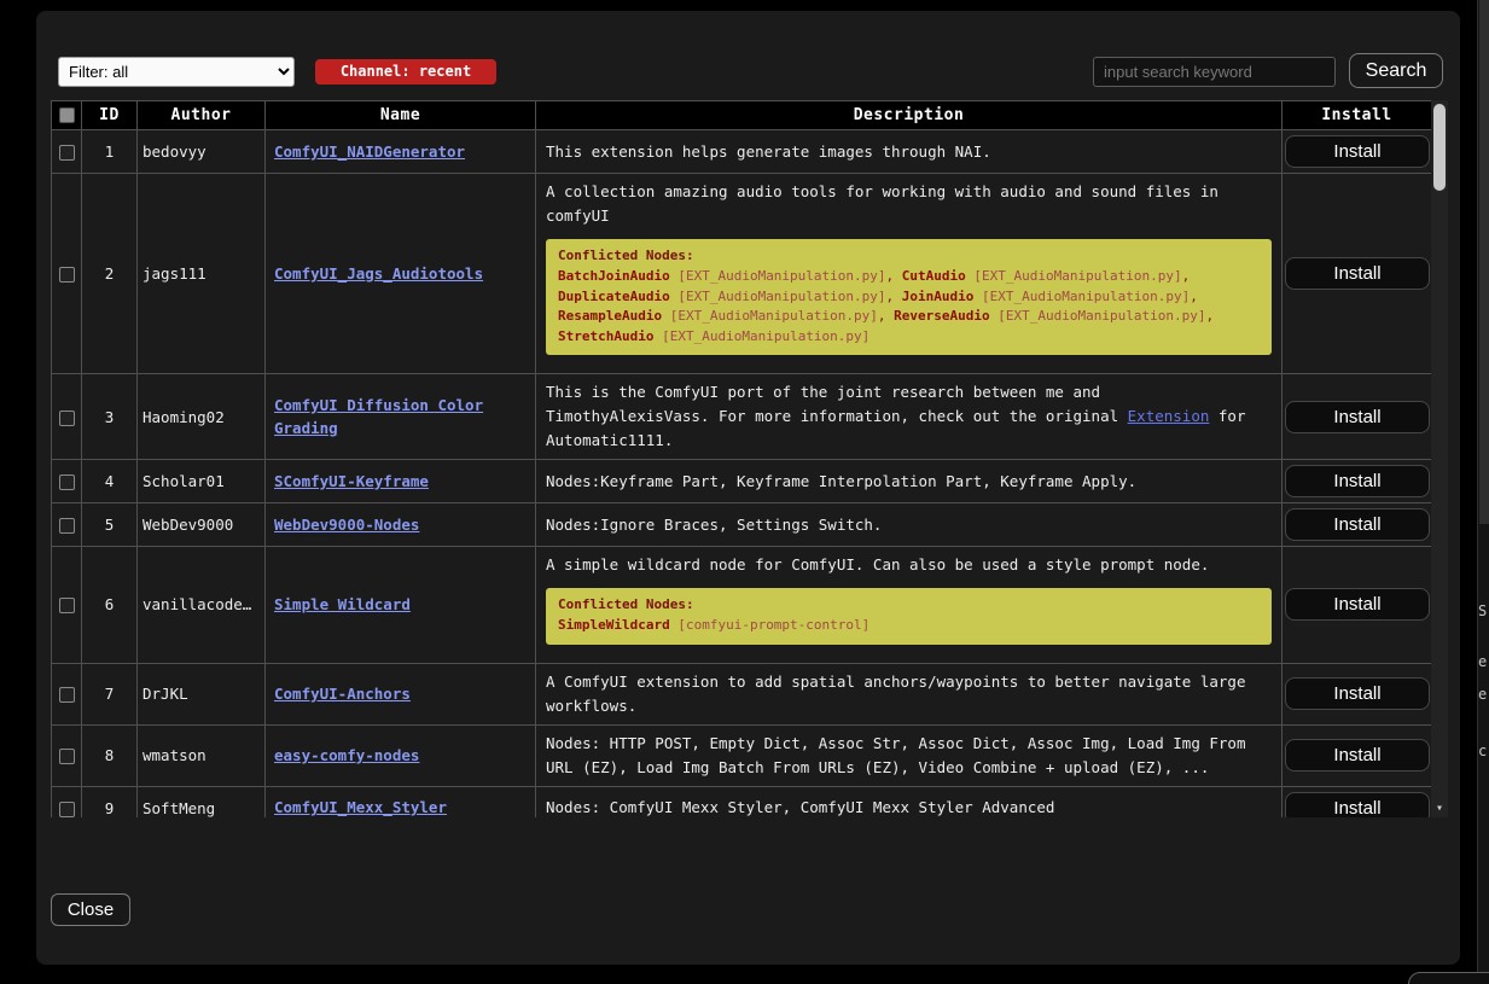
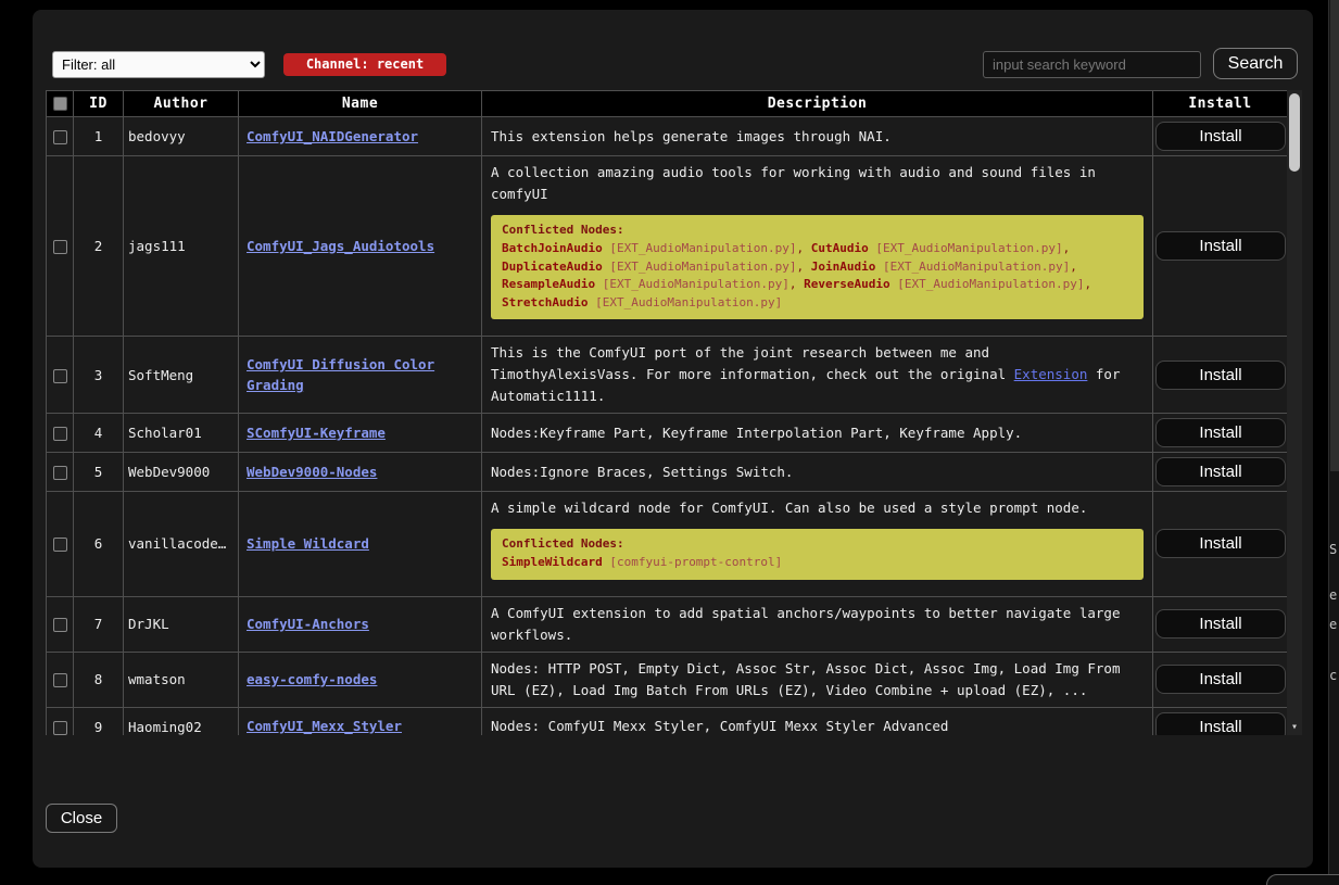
  Filter: all
  Channel: recent
  input search keyword
  Search
  	ID	Author	Name	Description	Install
  	1	bedovyy	ComfyUI_NAIDGenerator	This extension helps generate images through NAI.	Install
  	2	jags111	ComfyUI_Jags_Audiotools	A collection amazing audio tools for working with audio and sound files in comfyUI Conflicted Nodes:BatchJoinAudio [EXT_AudioManipulation.py], CutAudio [EXT_AudioManipulation.py], DuplicateAudio [EXT_AudioManipulation.py], JoinAudio [EXT_AudioManipulation.py], ResampleAudio [EXT_AudioManipulation.py], ReverseAudio [EXT_AudioManipulation.py], StretchAudio [EXT_AudioManipulation.py]	Install
- 	3	Haoming02	ComfyUI Diffusion Color Grading	This is the ComfyUI port of the joint research between me and TimothyAlexisVass. For more information, check out the original Extension for Automatic1111.	Install
+ 	3	SoftMeng	ComfyUI Diffusion Color Grading	This is the ComfyUI port of the joint research between me and TimothyAlexisVass. For more information, check out the original Extension for Automatic1111.	Install
  	4	Scholar01	SComfyUI-Keyframe	Nodes:Keyframe Part, Keyframe Interpolation Part, Keyframe Apply.	Install
  	5	WebDev9000	WebDev9000-Nodes	Nodes:Ignore Braces, Settings Switch.	Install
  	6	vanillacode31	Simple Wildcard	A simple wildcard node for ComfyUI. Can also be used a style prompt node. Conflicted Nodes:SimpleWildcard [comfyui-prompt-control]	Install
  	7	DrJKL	ComfyUI-Anchors	A ComfyUI extension to add spatial anchors/waypoints to better navigate large workflows.	Install
  	8	wmatson	easy-comfy-nodes	Nodes: HTTP POST, Empty Dict, Assoc Str, Assoc Dict, Assoc Img, Load Img From URL (EZ), Load Img Batch From URLs (EZ), Video Combine + upload (EZ), ...	Install
- 	9	SoftMeng	ComfyUI_Mexx_Styler	Nodes: ComfyUI Mexx Styler, ComfyUI Mexx Styler Advanced	Install
+ 	9	Haoming02	ComfyUI_Mexx_Styler	Nodes: ComfyUI Mexx Styler, ComfyUI Mexx Styler Advanced	Install
  ▾
  Close
  S
  e
  e
  c
